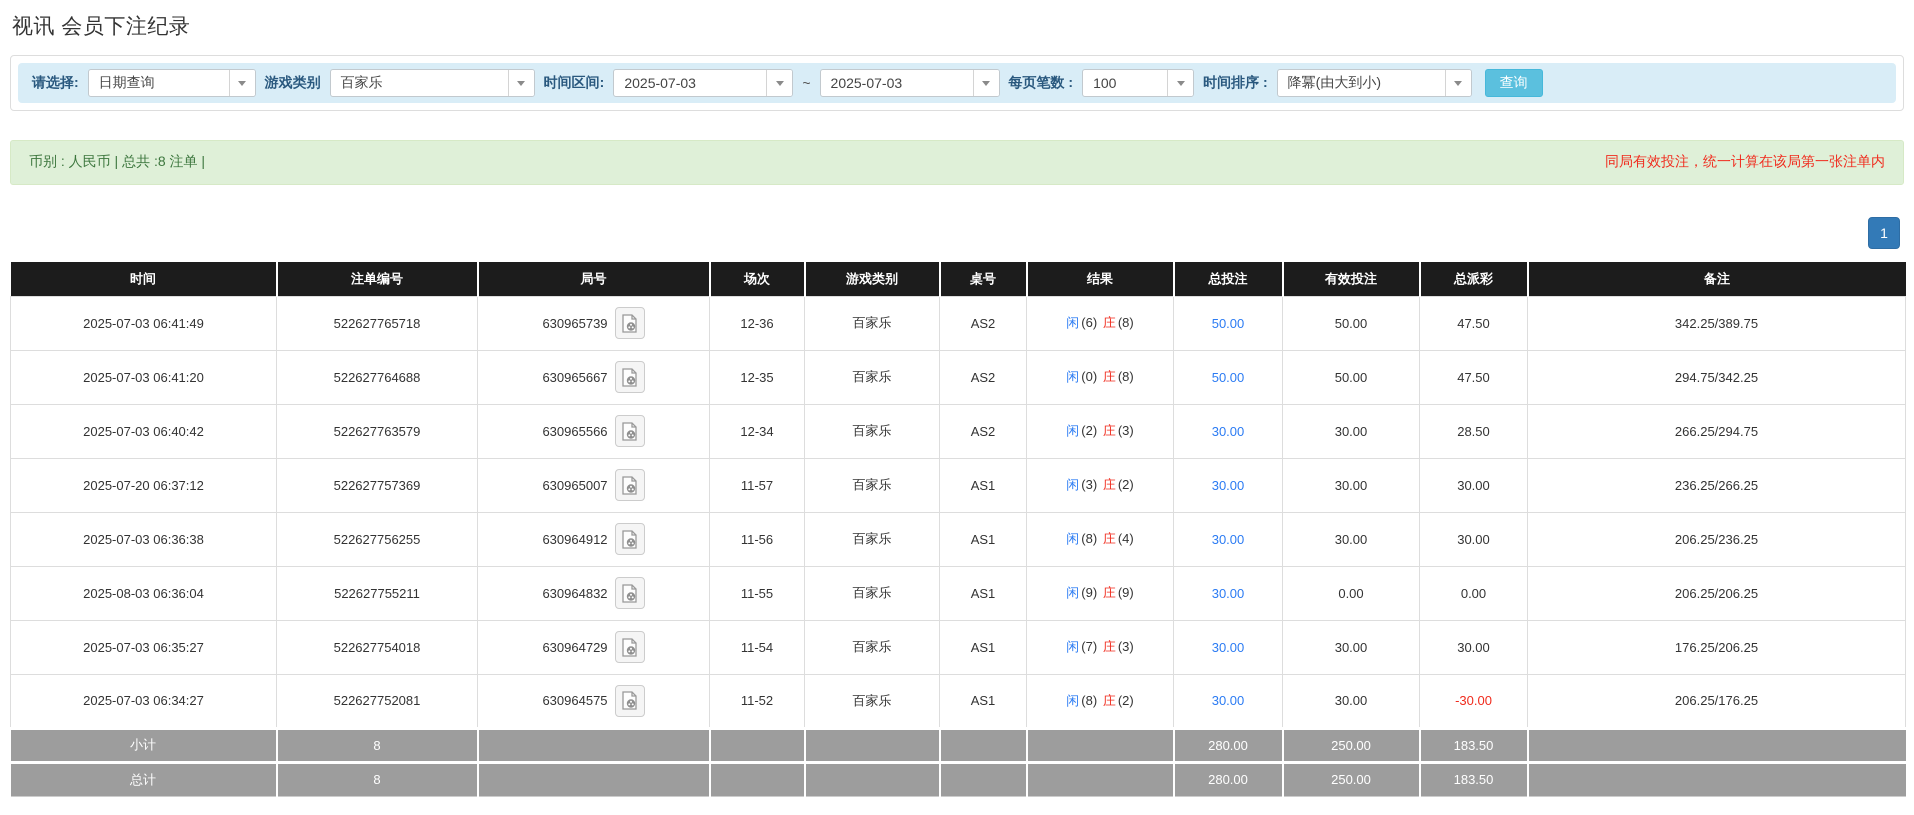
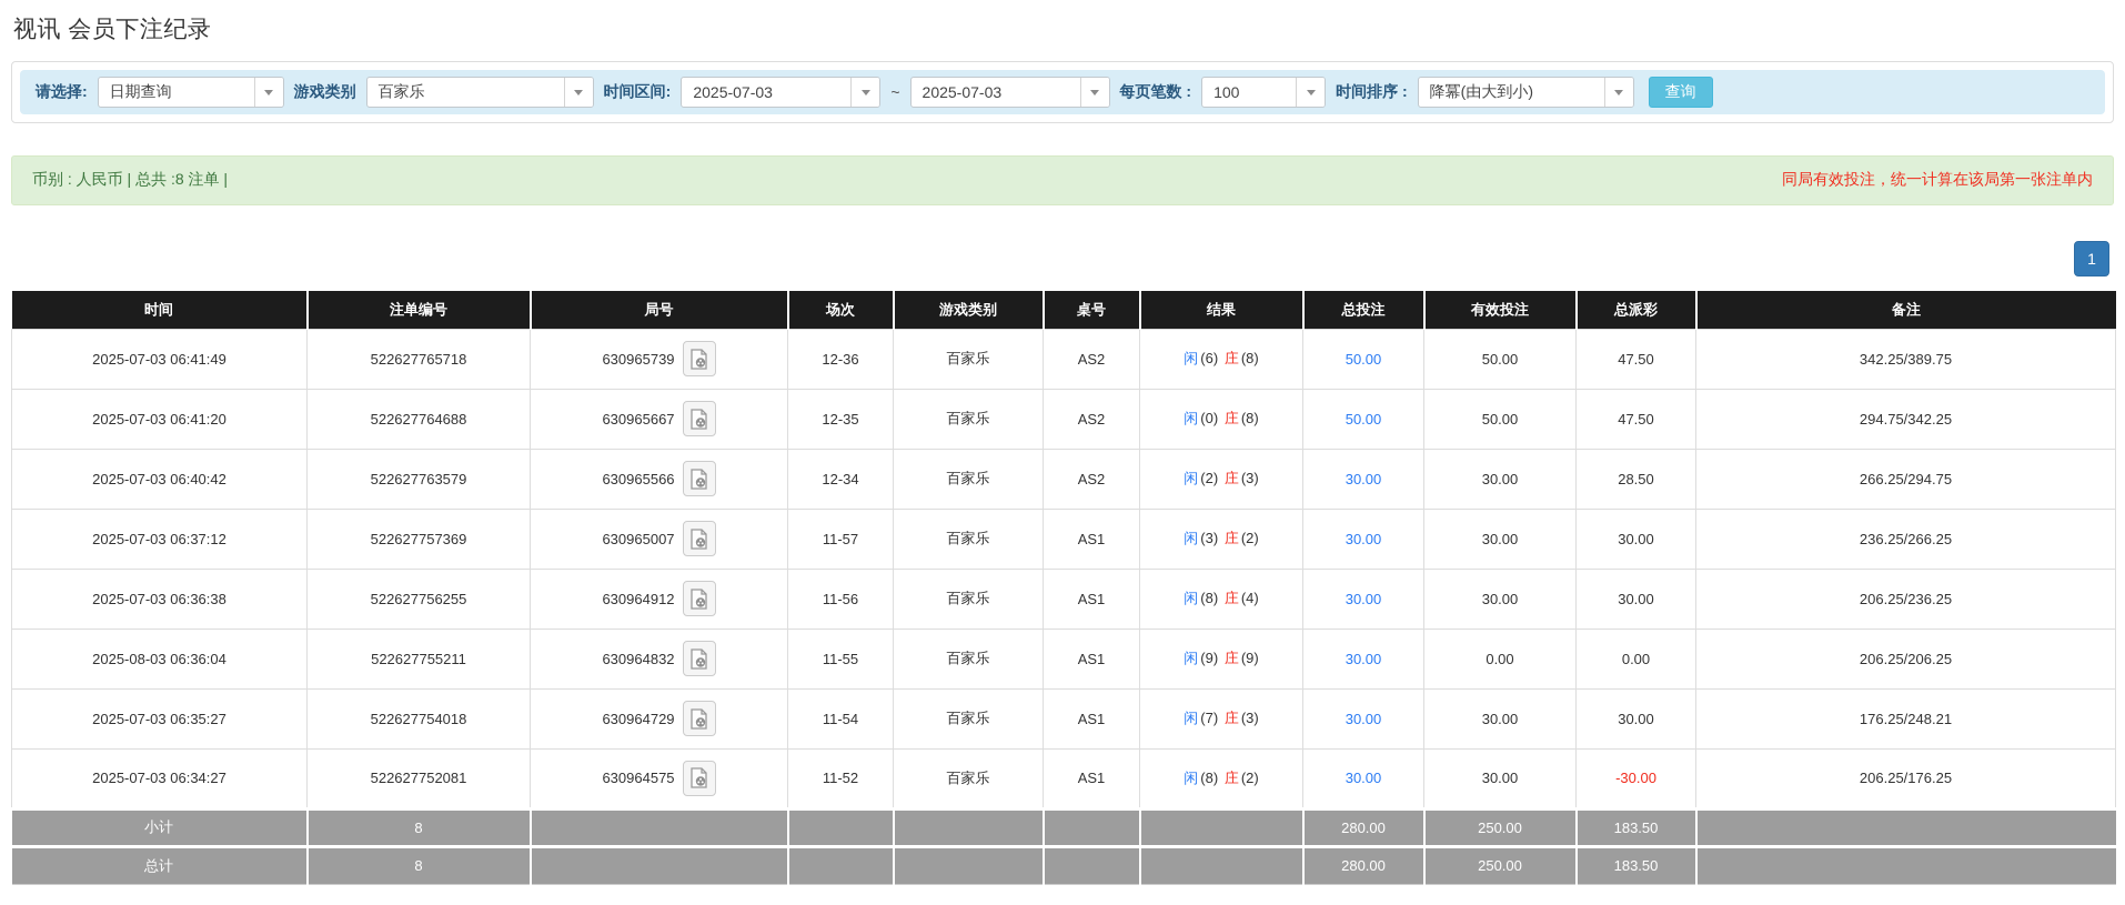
  视讯 会员下注纪录
  请选择:
  日期查询
  游戏类别
  百家乐
  时间区间:
  2025-07-03
  ~
  2025-07-03
  每页笔数 :
  100
  时间排序 :
  降冪(由大到小)
  查询
  币别 : 人民币 | 总共 :8 注单 |
  同局有效投注，统一计算在该局第一张注单内
  1
  时间	注单编号	局号	场次	游戏类别	桌号	结果	总投注	有效投注	总派彩	备注
  2025-07-03 06:41:49	522627765718	630965739	12-36	百家乐	AS2	闲 (6) 庄 (8)	50.00	50.00	47.50	342.25/389.75
  2025-07-03 06:41:20	522627764688	630965667	12-35	百家乐	AS2	闲 (0) 庄 (8)	50.00	50.00	47.50	294.75/342.25
  2025-07-03 06:40:42	522627763579	630965566	12-34	百家乐	AS2	闲 (2) 庄 (3)	30.00	30.00	28.50	266.25/294.75
- 2025-07-20 06:37:12	522627757369	630965007	11-57	百家乐	AS1	闲 (3) 庄 (2)	30.00	30.00	30.00	236.25/266.25
+ 2025-07-03 06:37:12	522627757369	630965007	11-57	百家乐	AS1	闲 (3) 庄 (2)	30.00	30.00	30.00	236.25/266.25
  2025-07-03 06:36:38	522627756255	630964912	11-56	百家乐	AS1	闲 (8) 庄 (4)	30.00	30.00	30.00	206.25/236.25
  2025-08-03 06:36:04	522627755211	630964832	11-55	百家乐	AS1	闲 (9) 庄 (9)	30.00	0.00	0.00	206.25/206.25
- 2025-07-03 06:35:27	522627754018	630964729	11-54	百家乐	AS1	闲 (7) 庄 (3)	30.00	30.00	30.00	176.25/206.25
+ 2025-07-03 06:35:27	522627754018	630964729	11-54	百家乐	AS1	闲 (7) 庄 (3)	30.00	30.00	30.00	176.25/248.21
  2025-07-03 06:34:27	522627752081	630964575	11-52	百家乐	AS1	闲 (8) 庄 (2)	30.00	30.00	-30.00	206.25/176.25
  小计	8						280.00	250.00	183.50
  总计	8						280.00	250.00	183.50
